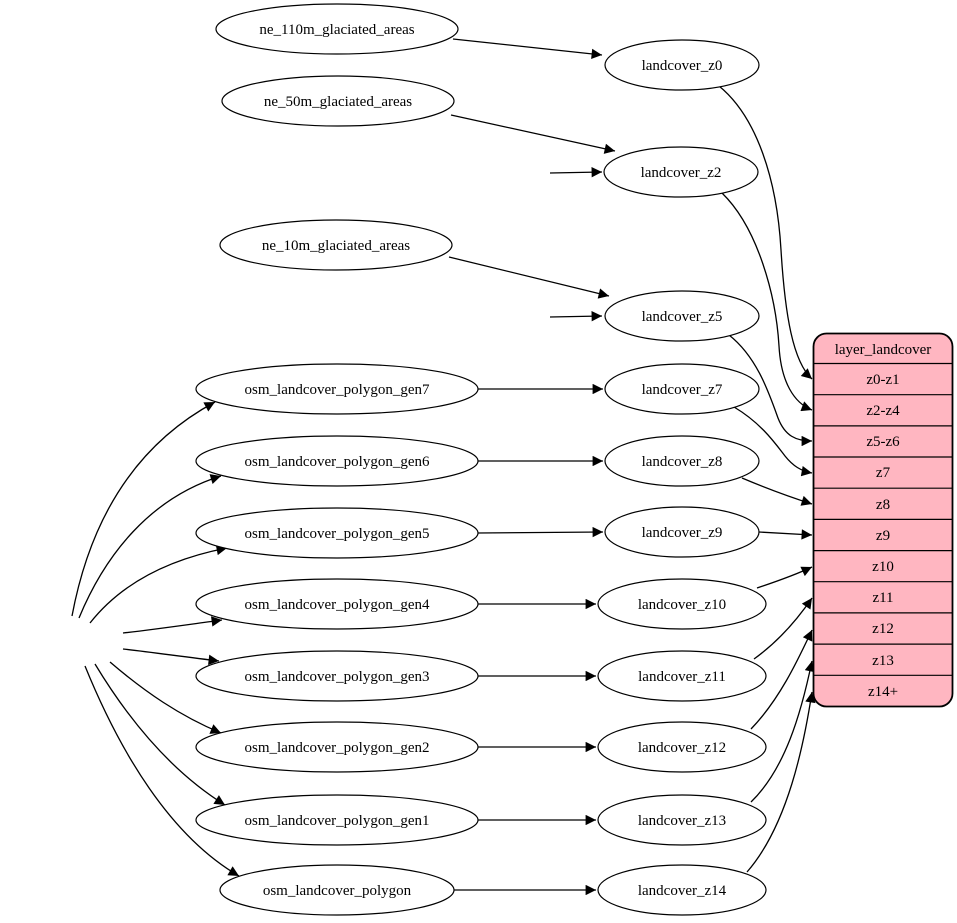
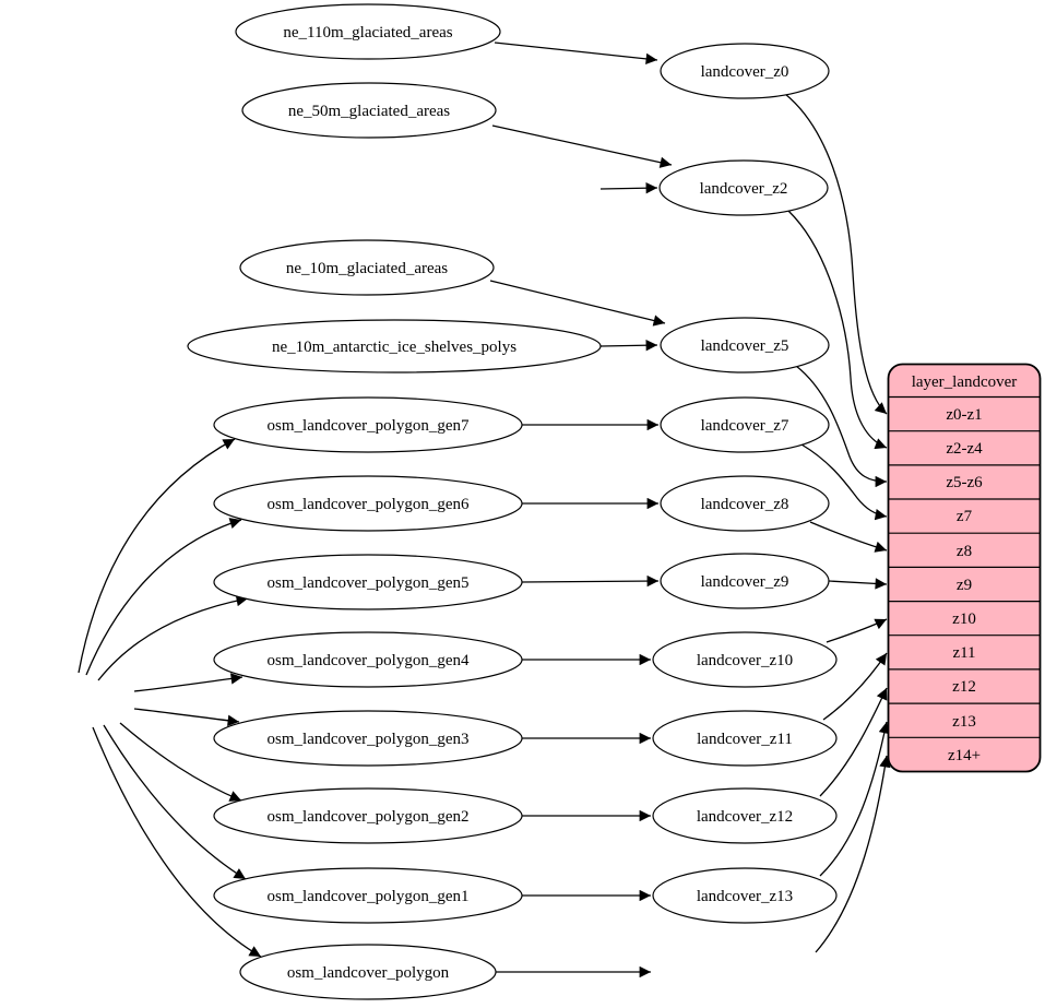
  ne_110m_glaciated_areas
  ne_50m_glaciated_areas
  ne_10m_glaciated_areas
+ ne_10m_antarctic_ice_shelves_polys
  osm_landcover_polygon_gen7
  osm_landcover_polygon_gen6
  osm_landcover_polygon_gen5
  osm_landcover_polygon_gen4
  osm_landcover_polygon_gen3
  osm_landcover_polygon_gen2
  osm_landcover_polygon_gen1
  osm_landcover_polygon
  landcover_z0
  landcover_z2
  landcover_z5
  landcover_z7
  landcover_z8
  landcover_z9
  landcover_z10
  landcover_z11
  landcover_z12
  landcover_z13
- landcover_z14
  layer_landcover
  z0-z1
  z2-z4
  z5-z6
  z7
  z8
  z9
  z10
  z11
  z12
  z13
  z14+
